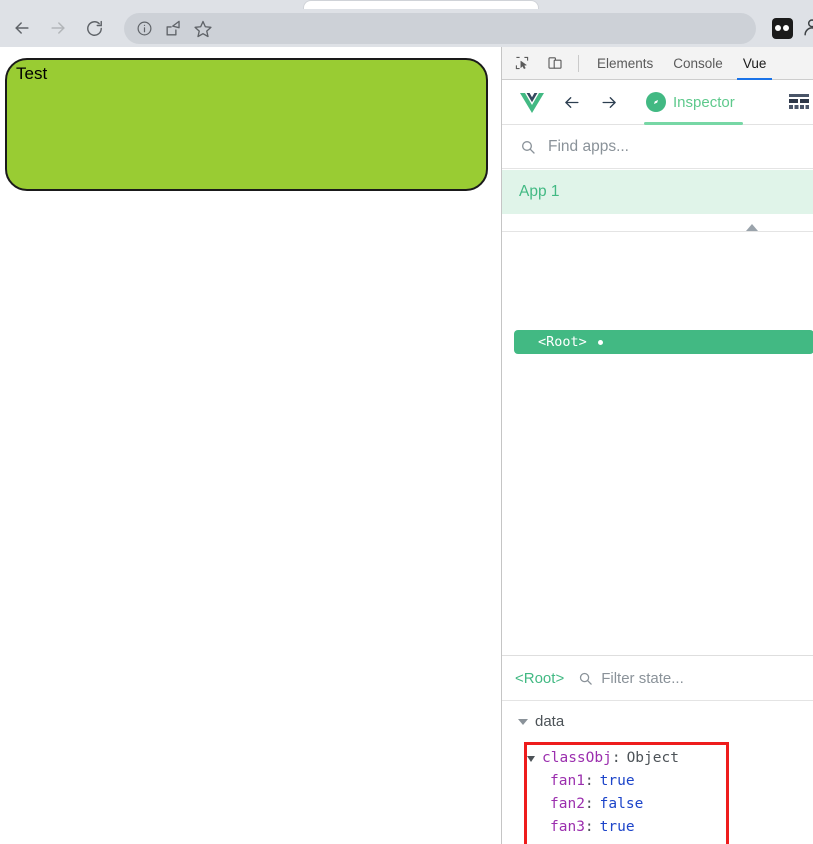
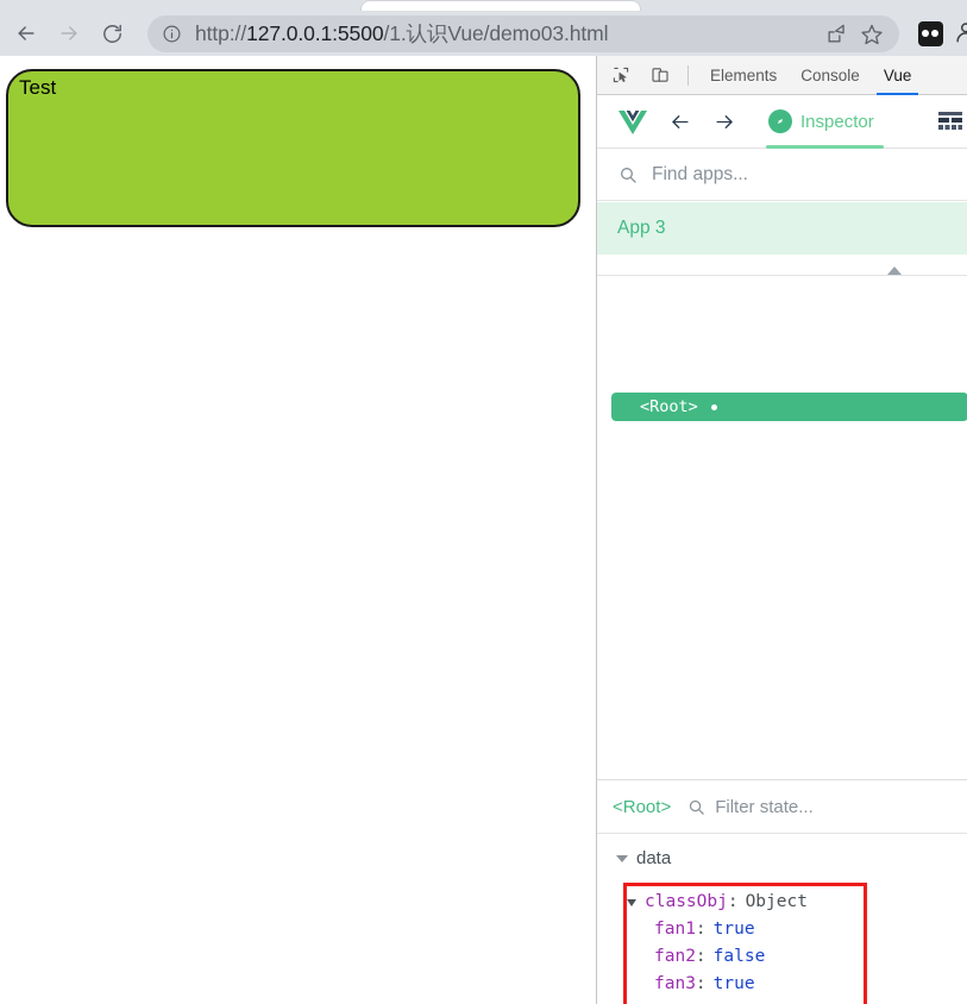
+ http://127.0.0.1:5500/1.认识Vue/demo03.html
  Test
  Elements
  Console
  Vue
  Inspector
  Find apps...
- App 1
+ App 3
  <Root>
  <Root>
  Filter state...
  data
  classObj
  :
  Object
  fan1
  :
  true
  fan2
  :
  false
  fan3
  :
  true
